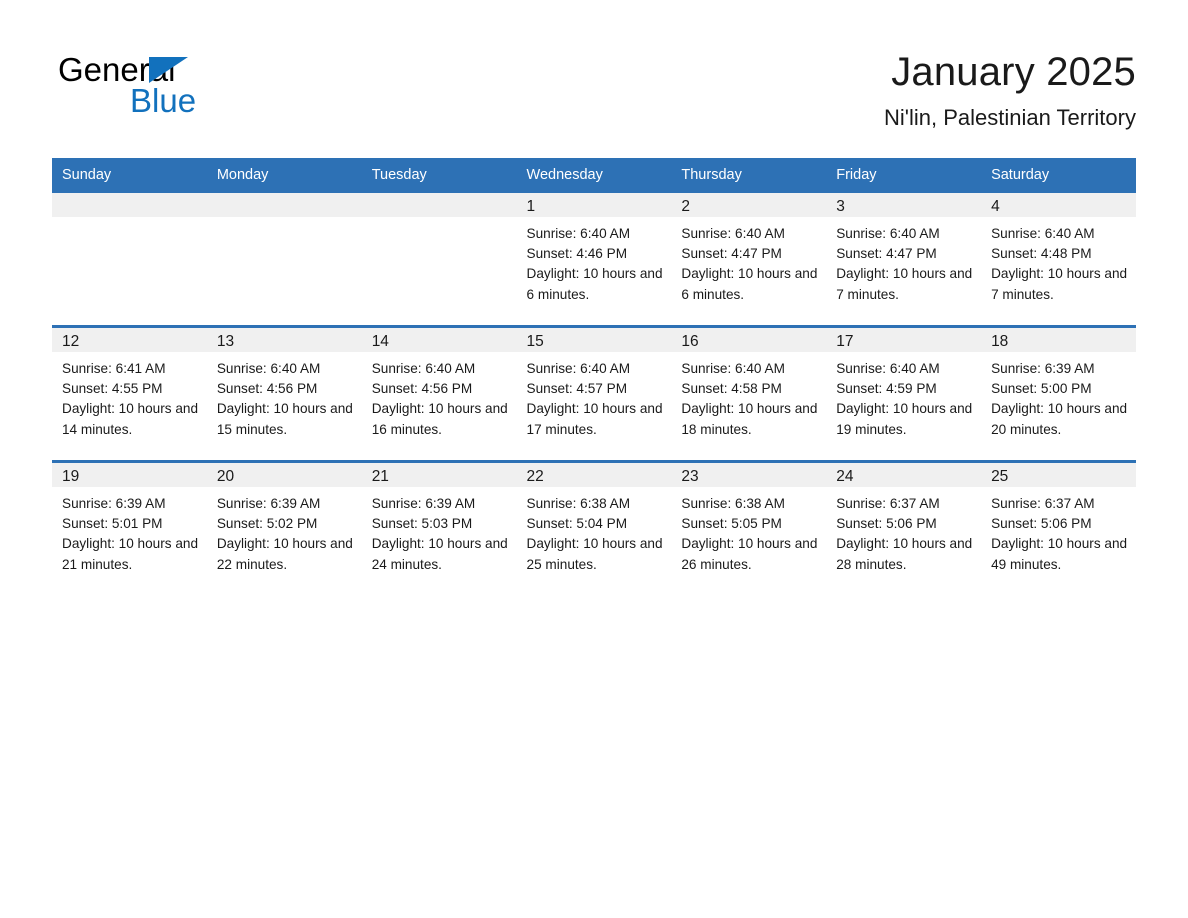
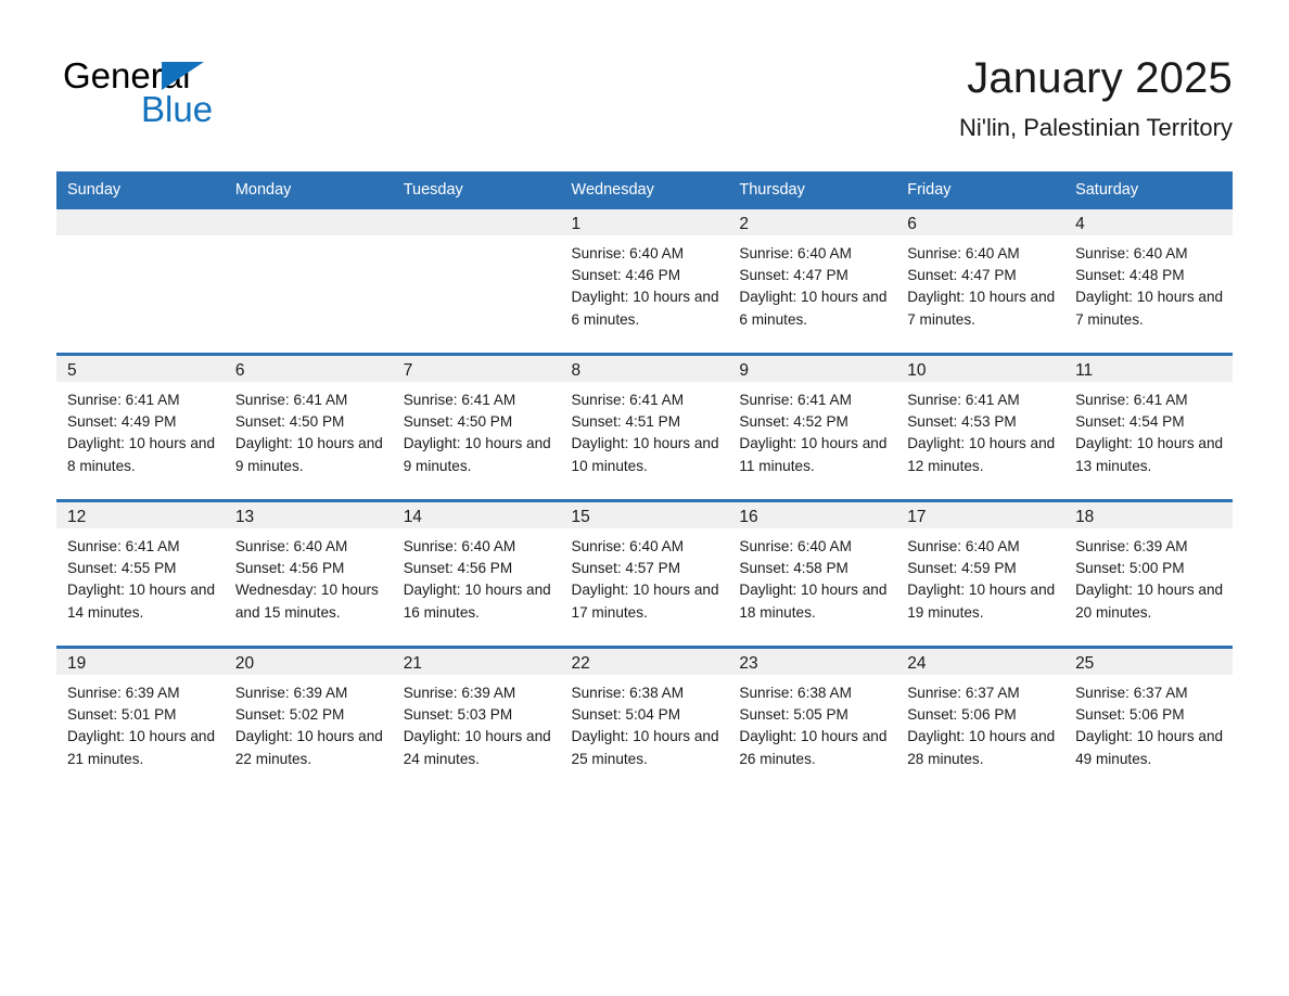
  General
  Blue
  January 2025
  Ni'lin, Palestinian Territory
  Sunday	Monday	Tuesday	Wednesday	Thursday	Friday	Saturday
- 			1Sunrise: 6:40 AMSunset: 4:46 PMDaylight: 10 hours and 6 minutes.	2Sunrise: 6:40 AMSunset: 4:47 PMDaylight: 10 hours and 6 minutes.	3Sunrise: 6:40 AMSunset: 4:47 PMDaylight: 10 hours and 7 minutes.	4Sunrise: 6:40 AMSunset: 4:48 PMDaylight: 10 hours and 7 minutes.
+ 			1Sunrise: 6:40 AMSunset: 4:46 PMDaylight: 10 hours and 6 minutes.	2Sunrise: 6:40 AMSunset: 4:47 PMDaylight: 10 hours and 6 minutes.	6Sunrise: 6:40 AMSunset: 4:47 PMDaylight: 10 hours and 7 minutes.	4Sunrise: 6:40 AMSunset: 4:48 PMDaylight: 10 hours and 7 minutes.
+ 5Sunrise: 6:41 AMSunset: 4:49 PMDaylight: 10 hours and 8 minutes.	6Sunrise: 6:41 AMSunset: 4:50 PMDaylight: 10 hours and 9 minutes.	7Sunrise: 6:41 AMSunset: 4:50 PMDaylight: 10 hours and 9 minutes.	8Sunrise: 6:41 AMSunset: 4:51 PMDaylight: 10 hours and 10 minutes.	9Sunrise: 6:41 AMSunset: 4:52 PMDaylight: 10 hours and 11 minutes.	10Sunrise: 6:41 AMSunset: 4:53 PMDaylight: 10 hours and 12 minutes.	11Sunrise: 6:41 AMSunset: 4:54 PMDaylight: 10 hours and 13 minutes.
- 12Sunrise: 6:41 AMSunset: 4:55 PMDaylight: 10 hours and 14 minutes.	13Sunrise: 6:40 AMSunset: 4:56 PMDaylight: 10 hours and 15 minutes.	14Sunrise: 6:40 AMSunset: 4:56 PMDaylight: 10 hours and 16 minutes.	15Sunrise: 6:40 AMSunset: 4:57 PMDaylight: 10 hours and 17 minutes.	16Sunrise: 6:40 AMSunset: 4:58 PMDaylight: 10 hours and 18 minutes.	17Sunrise: 6:40 AMSunset: 4:59 PMDaylight: 10 hours and 19 minutes.	18Sunrise: 6:39 AMSunset: 5:00 PMDaylight: 10 hours and 20 minutes.
+ 12Sunrise: 6:41 AMSunset: 4:55 PMDaylight: 10 hours and 14 minutes.	13Sunrise: 6:40 AMSunset: 4:56 PMWednesday: 10 hours and 15 minutes.	14Sunrise: 6:40 AMSunset: 4:56 PMDaylight: 10 hours and 16 minutes.	15Sunrise: 6:40 AMSunset: 4:57 PMDaylight: 10 hours and 17 minutes.	16Sunrise: 6:40 AMSunset: 4:58 PMDaylight: 10 hours and 18 minutes.	17Sunrise: 6:40 AMSunset: 4:59 PMDaylight: 10 hours and 19 minutes.	18Sunrise: 6:39 AMSunset: 5:00 PMDaylight: 10 hours and 20 minutes.
  19Sunrise: 6:39 AMSunset: 5:01 PMDaylight: 10 hours and 21 minutes.	20Sunrise: 6:39 AMSunset: 5:02 PMDaylight: 10 hours and 22 minutes.	21Sunrise: 6:39 AMSunset: 5:03 PMDaylight: 10 hours and 24 minutes.	22Sunrise: 6:38 AMSunset: 5:04 PMDaylight: 10 hours and 25 minutes.	23Sunrise: 6:38 AMSunset: 5:05 PMDaylight: 10 hours and 26 minutes.	24Sunrise: 6:37 AMSunset: 5:06 PMDaylight: 10 hours and 28 minutes.	25Sunrise: 6:37 AMSunset: 5:06 PMDaylight: 10 hours and 49 minutes.
